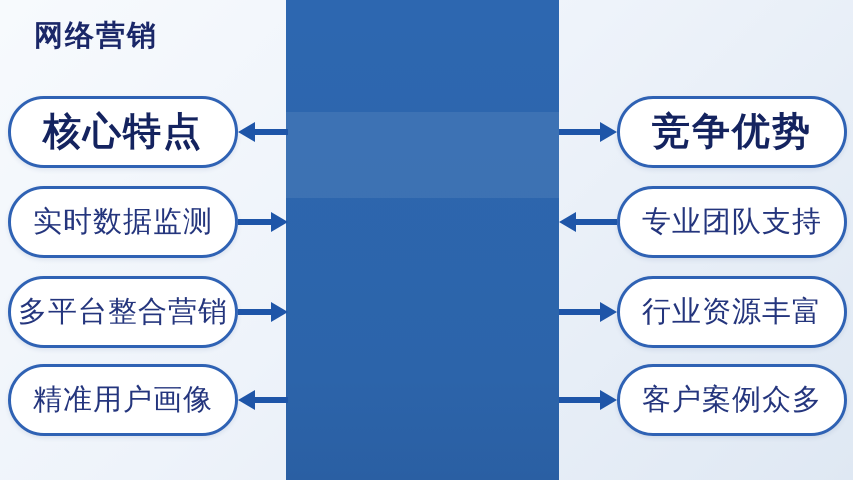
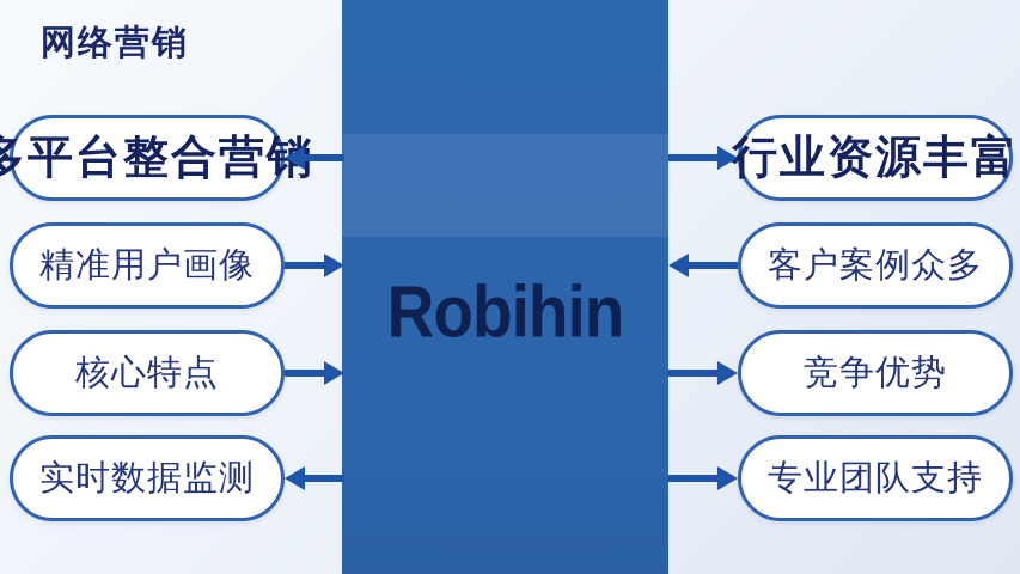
  网络营销
+ Robihin
- 核心特点
+ 多平台整合营销
- 实时数据监测
+ 精准用户画像
- 多平台整合营销
+ 核心特点
- 精准用户画像
+ 实时数据监测
- 竞争优势
+ 行业资源丰富
- 专业团队支持
+ 客户案例众多
- 行业资源丰富
+ 竞争优势
- 客户案例众多
+ 专业团队支持
